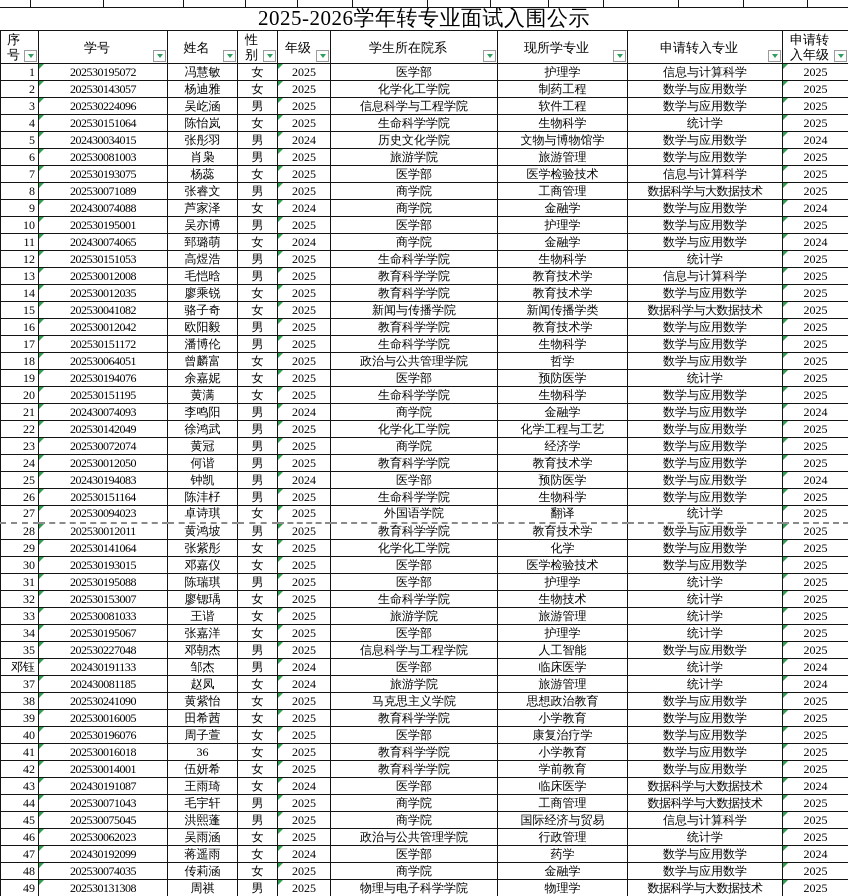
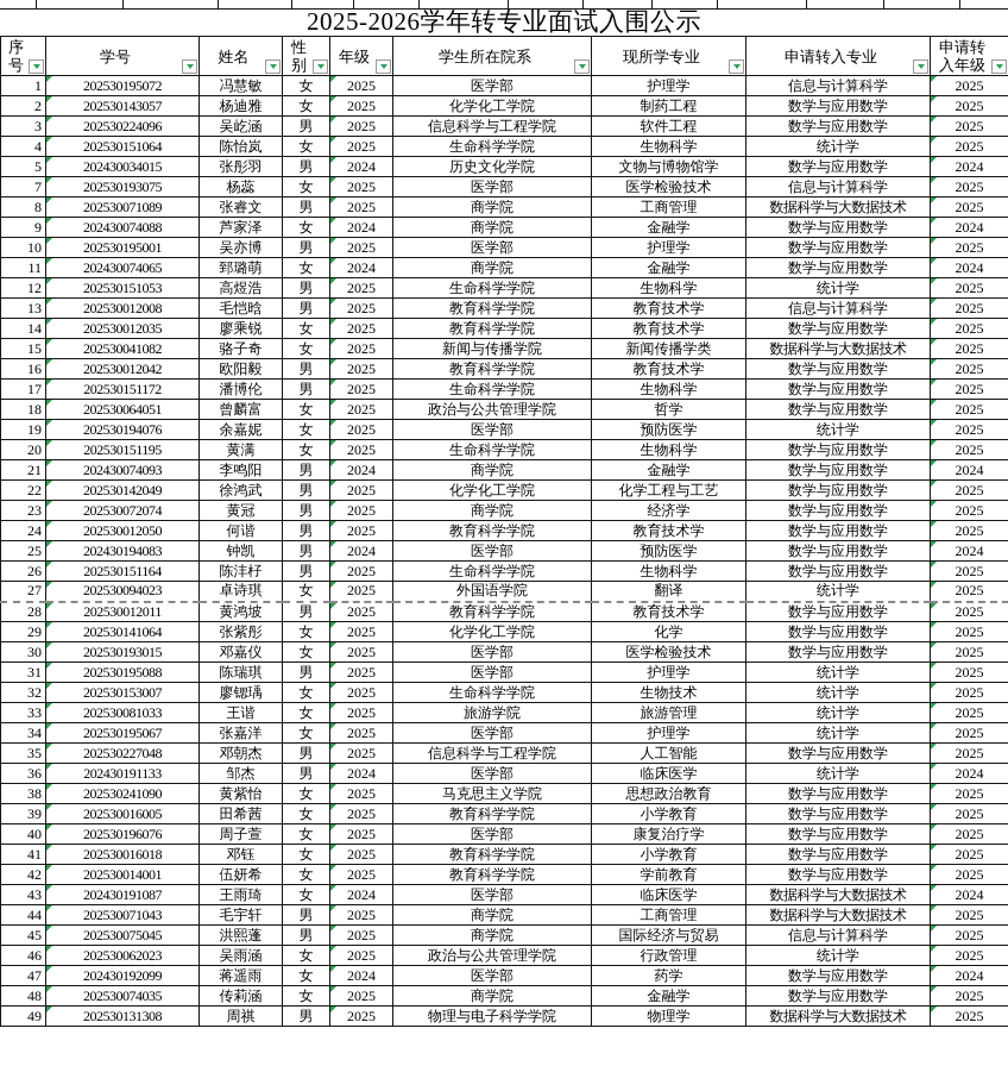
  2025-2026学年转专业面试入围公示
  序号	学号	姓名	性别	年级	学生所在院系	现所学专业	申请转入专业	申请转入年级
  1	202530195072	冯慧敏	女	2025	医学部	护理学	信息与计算科学	2025
  2	202530143057	杨迪雅	女	2025	化学化工学院	制药工程	数学与应用数学	2025
  3	202530224096	吴屹涵	男	2025	信息科学与工程学院	软件工程	数学与应用数学	2025
  4	202530151064	陈怡岚	女	2025	生命科学学院	生物科学	统计学	2025
  5	202430034015	张彤羽	男	2024	历史文化学院	文物与博物馆学	数学与应用数学	2024
- 6	202530081003	肖枭	男	2025	旅游学院	旅游管理	数学与应用数学	2025
  7	202530193075	杨蕊	女	2025	医学部	医学检验技术	信息与计算科学	2025
  8	202530071089	张睿文	男	2025	商学院	工商管理	数据科学与大数据技术	2025
  9	202430074088	芦家泽	女	2024	商学院	金融学	数学与应用数学	2024
  10	202530195001	吴亦博	男	2025	医学部	护理学	数学与应用数学	2025
  11	202430074065	郅璐萌	女	2024	商学院	金融学	数学与应用数学	2024
  12	202530151053	高煜浩	男	2025	生命科学学院	生物科学	统计学	2025
  13	202530012008	毛恺晗	男	2025	教育科学学院	教育技术学	信息与计算科学	2025
  14	202530012035	廖乘锐	女	2025	教育科学学院	教育技术学	数学与应用数学	2025
  15	202530041082	骆子奇	女	2025	新闻与传播学院	新闻传播学类	数据科学与大数据技术	2025
  16	202530012042	欧阳毅	男	2025	教育科学学院	教育技术学	数学与应用数学	2025
  17	202530151172	潘博伦	男	2025	生命科学学院	生物科学	数学与应用数学	2025
  18	202530064051	曾麟富	女	2025	政治与公共管理学院	哲学	数学与应用数学	2025
  19	202530194076	余嘉妮	女	2025	医学部	预防医学	统计学	2025
  20	202530151195	黄满	女	2025	生命科学学院	生物科学	数学与应用数学	2025
  21	202430074093	李鸣阳	男	2024	商学院	金融学	数学与应用数学	2024
  22	202530142049	徐鸿武	男	2025	化学化工学院	化学工程与工艺	数学与应用数学	2025
  23	202530072074	黄冠	男	2025	商学院	经济学	数学与应用数学	2025
  24	202530012050	何谐	男	2025	教育科学学院	教育技术学	数学与应用数学	2025
  25	202430194083	钟凯	男	2024	医学部	预防医学	数学与应用数学	2024
  26	202530151164	陈沣杍	男	2025	生命科学学院	生物科学	数学与应用数学	2025
  27	202530094023	卓诗琪	女	2025	外国语学院	翻译	统计学	2025
  28	202530012011	黄鸿坡	男	2025	教育科学学院	教育技术学	数学与应用数学	2025
  29	202530141064	张紫彤	女	2025	化学化工学院	化学	数学与应用数学	2025
  30	202530193015	邓嘉仪	女	2025	医学部	医学检验技术	数学与应用数学	2025
  31	202530195088	陈瑞琪	男	2025	医学部	护理学	统计学	2025
  32	202530153007	廖锶瑀	女	2025	生命科学学院	生物技术	统计学	2025
  33	202530081033	王谐	女	2025	旅游学院	旅游管理	统计学	2025
  34	202530195067	张嘉洋	女	2025	医学部	护理学	统计学	2025
  35	202530227048	邓朝杰	男	2025	信息科学与工程学院	人工智能	数学与应用数学	2025
- 邓钰	202430191133	邹杰	男	2024	医学部	临床医学	统计学	2024
+ 36	202430191133	邹杰	男	2024	医学部	临床医学	统计学	2024
- 37	202430081185	赵凤	女	2024	旅游学院	旅游管理	统计学	2024
  38	202530241090	黄紫怡	女	2025	马克思主义学院	思想政治教育	数学与应用数学	2025
  39	202530016005	田希茜	女	2025	教育科学学院	小学教育	数学与应用数学	2025
  40	202530196076	周子萱	女	2025	医学部	康复治疗学	数学与应用数学	2025
- 41	202530016018	36	女	2025	教育科学学院	小学教育	数学与应用数学	2025
+ 41	202530016018	邓钰	女	2025	教育科学学院	小学教育	数学与应用数学	2025
  42	202530014001	伍妍希	女	2025	教育科学学院	学前教育	数学与应用数学	2025
  43	202430191087	王雨琦	女	2024	医学部	临床医学	数据科学与大数据技术	2024
  44	202530071043	毛宇轩	男	2025	商学院	工商管理	数据科学与大数据技术	2025
  45	202530075045	洪熙蓬	男	2025	商学院	国际经济与贸易	信息与计算科学	2025
  46	202530062023	吴雨涵	女	2025	政治与公共管理学院	行政管理	统计学	2025
  47	202430192099	蒋遥雨	女	2024	医学部	药学	数学与应用数学	2024
  48	202530074035	传莉涵	女	2025	商学院	金融学	数学与应用数学	2025
  49	202530131308	周祺	男	2025	物理与电子科学学院	物理学	数据科学与大数据技术	2025
